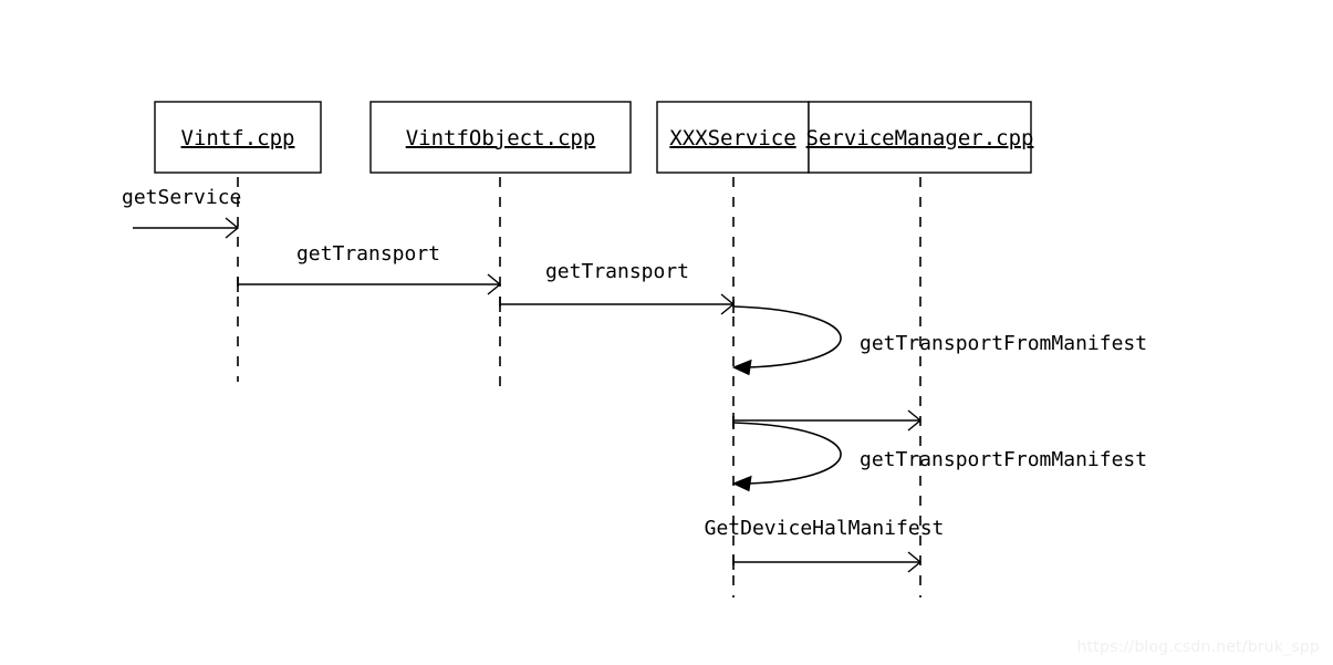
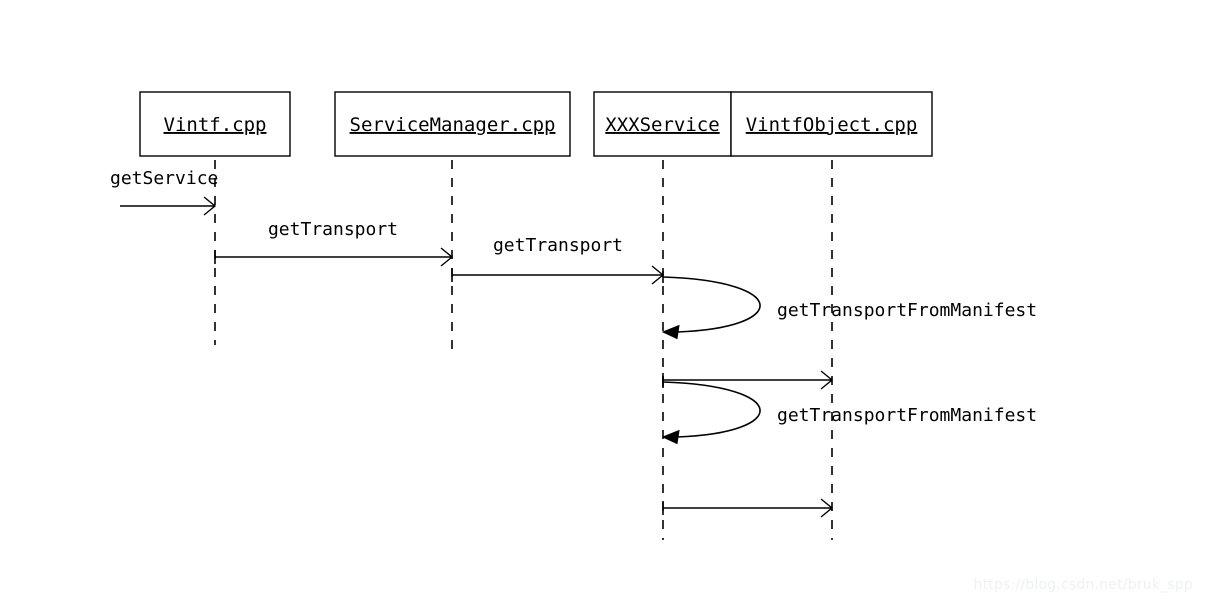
  Vintf.cpp
- VintfObject.cpp
+ ServiceManager.cpp
  XXXService
- ServiceManager.cpp
+ VintfObject.cpp
  getService
  getTransport
  getTransport
  getTransportFromManifest
  getTransportFromManifest
- GetDeviceHalManifest
